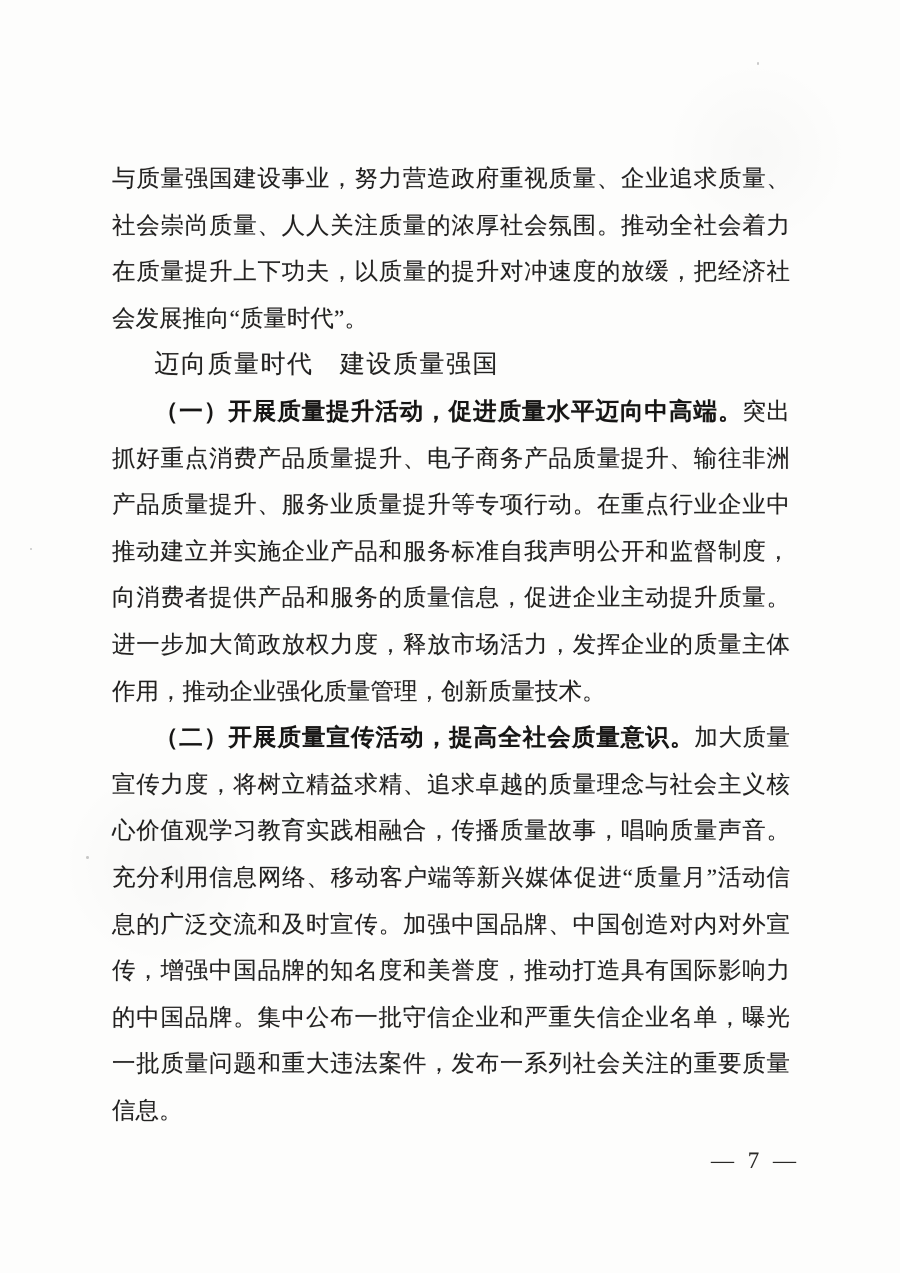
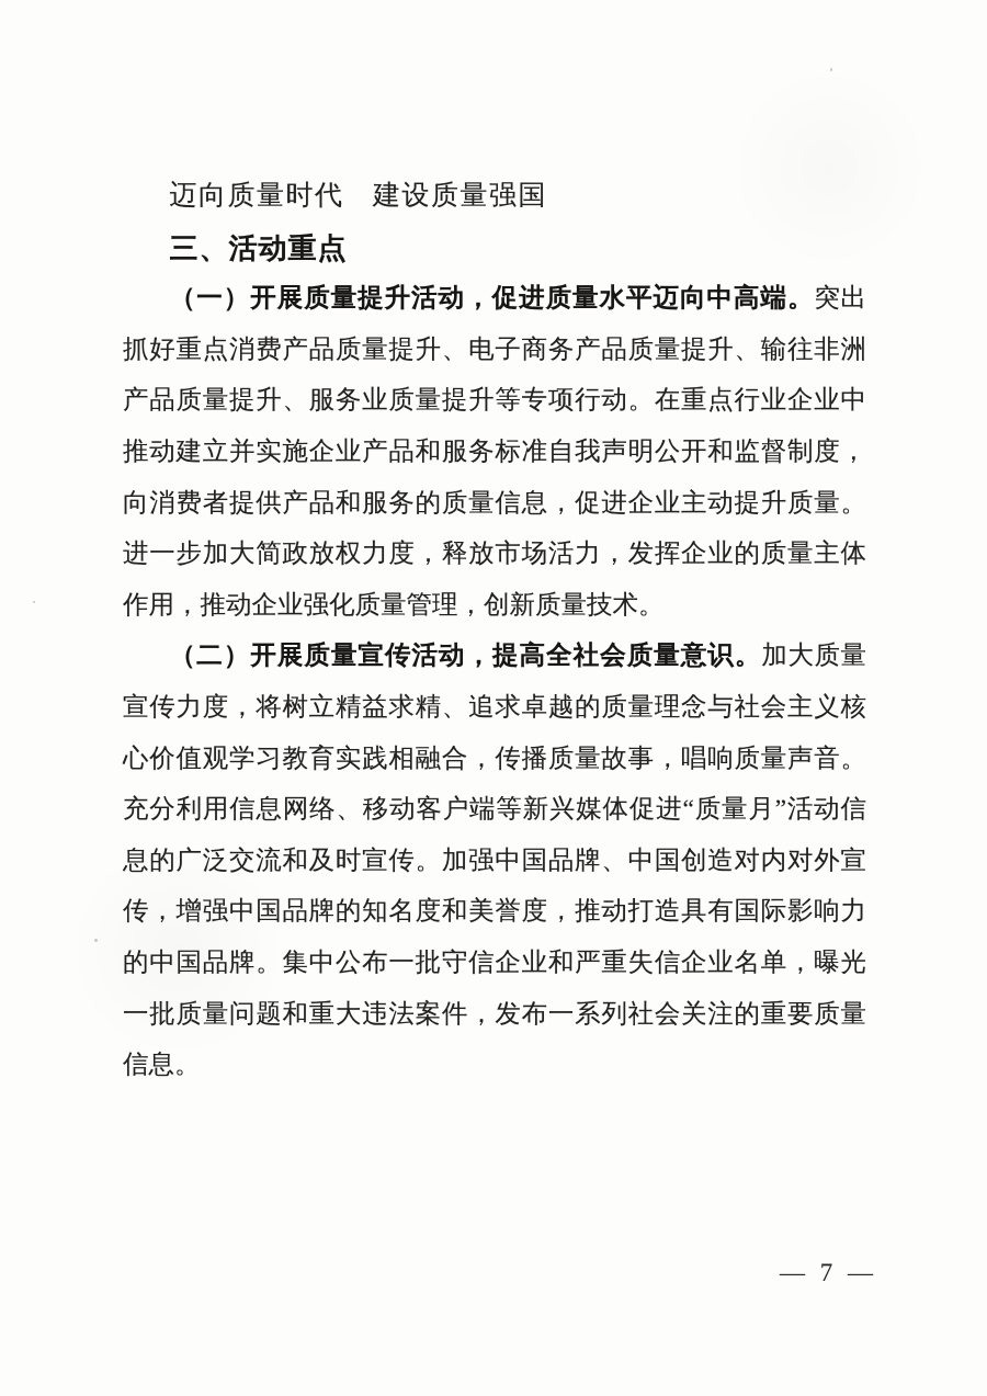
- 与质量强国建设事业，努力营造政府重视质量、企业追求质量、社会崇尚质量、人人关注质量的浓厚社会氛围。推动全社会着力在质量提升上下功夫，以质量的提升对冲速度的放缓，把经济社会发展推向“质量时代”。
  迈向质量时代 建设质量强国
+ 三、活动重点
  （一）开展质量提升活动，促进质量水平迈向中高端。突出抓好重点消费产品质量提升、电子商务产品质量提升、输往非洲产品质量提升、服务业质量提升等专项行动。在重点行业企业中推动建立并实施企业产品和服务标准自我声明公开和监督制度，向消费者提供产品和服务的质量信息，促进企业主动提升质量。进一步加大简政放权力度，释放市场活力，发挥企业的质量主体作用，推动企业强化质量管理，创新质量技术。
  （二）开展质量宣传活动，提高全社会质量意识。加大质量宣传力度，将树立精益求精、追求卓越的质量理念与社会主义核心价值观学习教育实践相融合，传播质量故事，唱响质量声音。充分利用信息网络、移动客户端等新兴媒体促进“质量月”活动信息的广泛交流和及时宣传。加强中国品牌、中国创造对内对外宣传，增强中国品牌的知名度和美誉度，推动打造具有国际影响力的中国品牌。集中公布一批守信企业和严重失信企业名单，曝光一批质量问题和重大违法案件，发布一系列社会关注的重要质量信息。
  — 7 —
